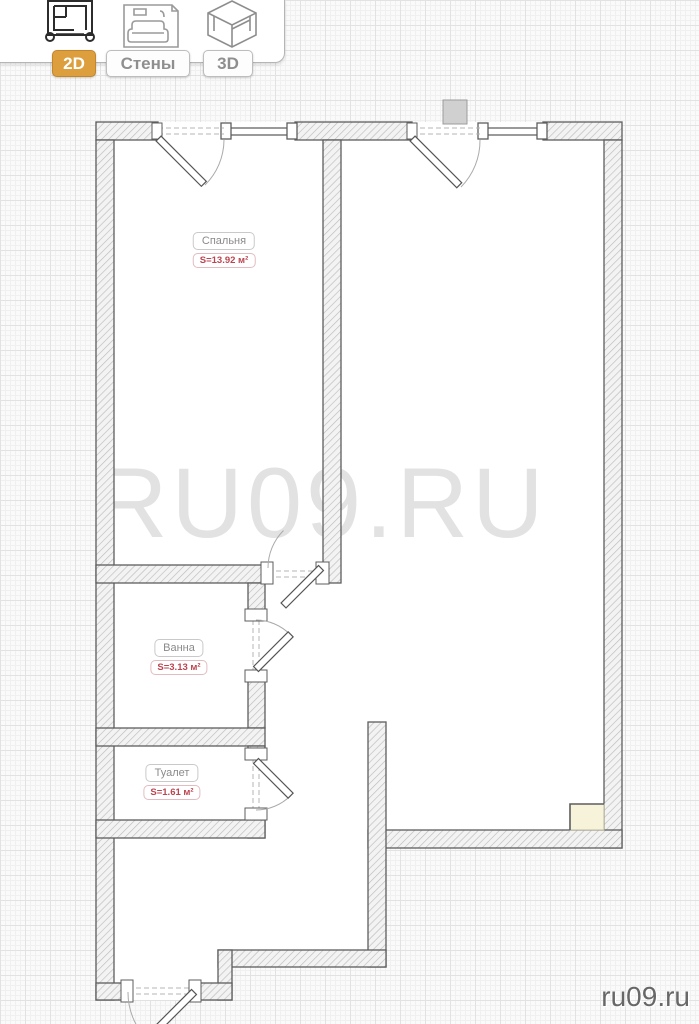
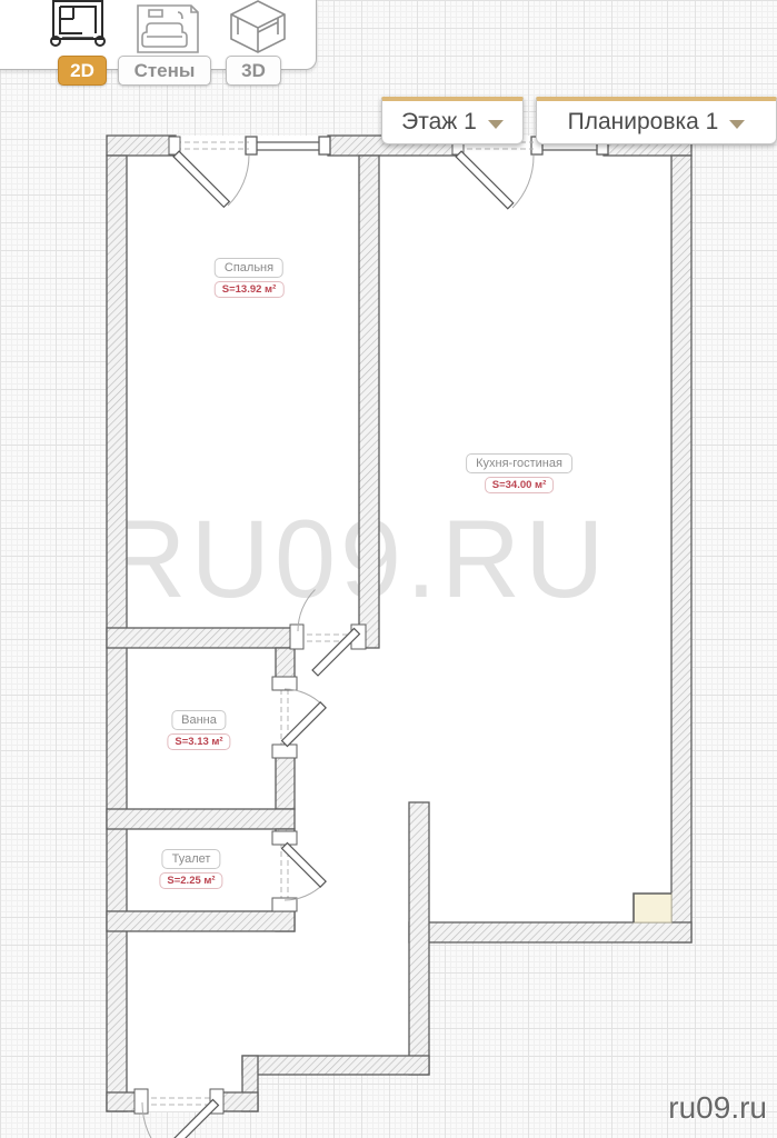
  RU0.RU
  Спальня
  S=13.92 м²
+ Кухня-гостиная
+ S=34.00 м²
  Ванна
  S=3.13 м²
  Туалет
- S=1.61 м²
+ S=2.25 м²
  2D
  Стены
  3D
+ Этаж 1
+ Планировка 1
  ru09.ru
